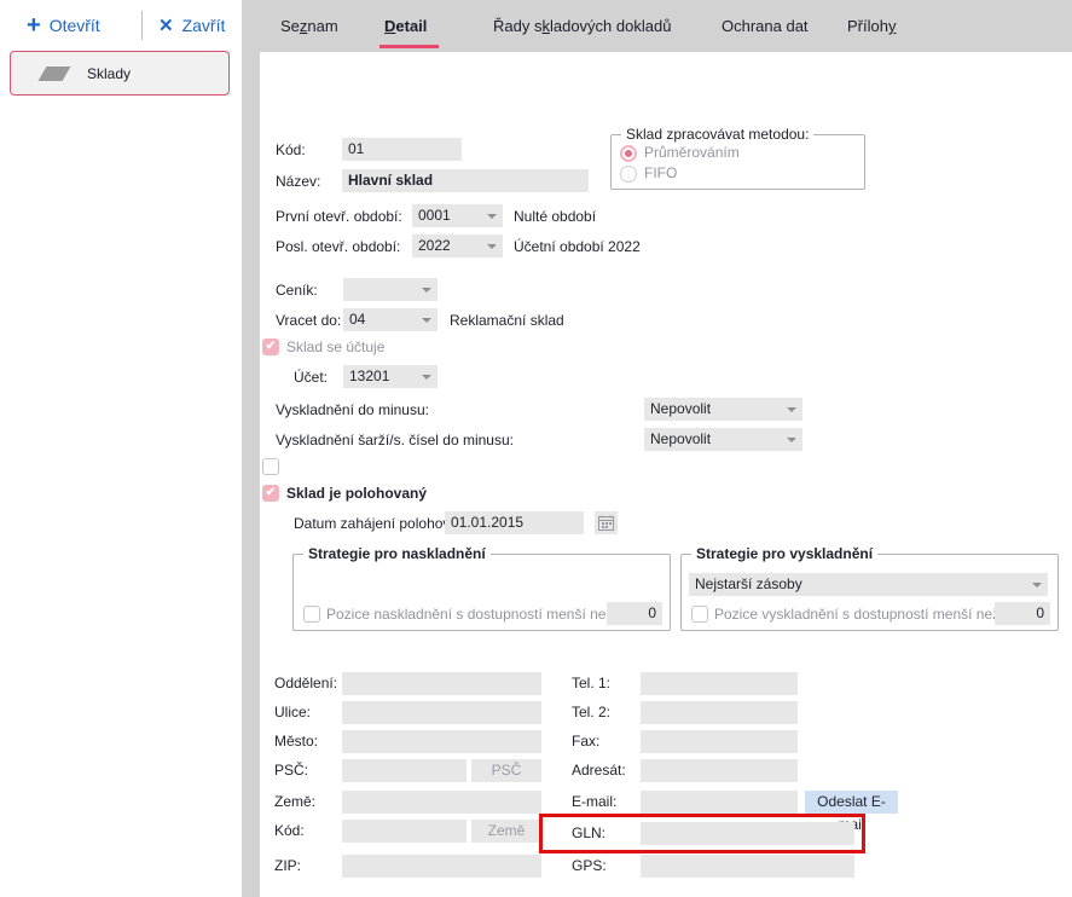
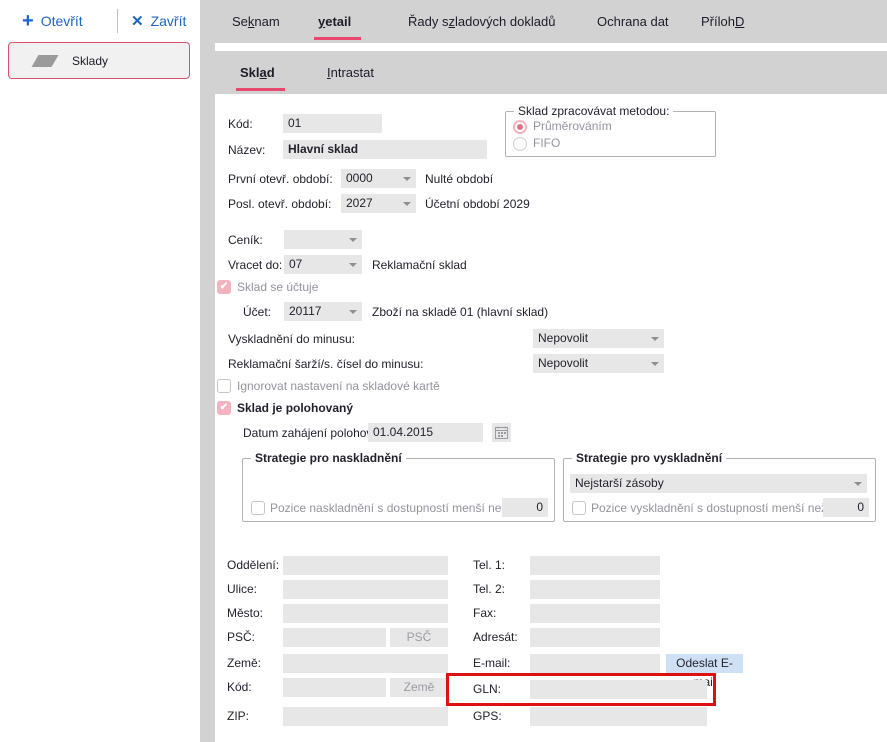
  +
  Otevřít
  ✕
  Zavřít
  Sklady
- Seznam
+ Seknam
- Detail
+ yetail
- Řady skladových dokladů
+ Řady szladových dokladů
  Ochrana dat
- Přílohy
+ PřílohD
+ Sklad
+ Intrastat
  Kód:
  01
  Sklad zpracovávat metodou:
  Průměrováním
  FIFO
  Název:
  Hlavní sklad
  První otevř. období:
- 0001
+ 0000
  Nulté období
  Posl. otevř. období:
- 2022
+ 2027
- Účetní období 2022
+ Účetní období 2029
  Ceník:
  Vracet do:
- 04
+ 07
  Reklamační sklad
  ✔
  Sklad se účtuje
  Účet:
- 13201
+ 20117
+ Zboží na skladě 01 (hlavní sklad)
  Vyskladnění do minusu:
  Nepovolit
- Vyskladnění šarží/s. čísel do minusu:
+ Reklamační šarží/s. čísel do minusu:
  Nepovolit
+ Ignorovat nastavení na skladové kartě
  ✔
  Sklad je polohovaný
  Datum zahájení poloho
- 01.01.2015
+ 01.04.2015
  Strategie pro naskladnění
  Pozice naskladnění s dostupností menší ne
  0
  Strategie pro vyskladnění
  Nejstarší zásoby
  Pozice vyskladnění s dostupností menší ne
  0
  Oddělení:
  Ulice:
  Město:
  PSČ:
  PSČ
  Země:
  Kód:
  Země
  ZIP:
  Tel. 1:
  Tel. 2:
  Fax:
  Adresát:
  E-mail:
  Odeslat E-il
  GLN:
  GPS:
